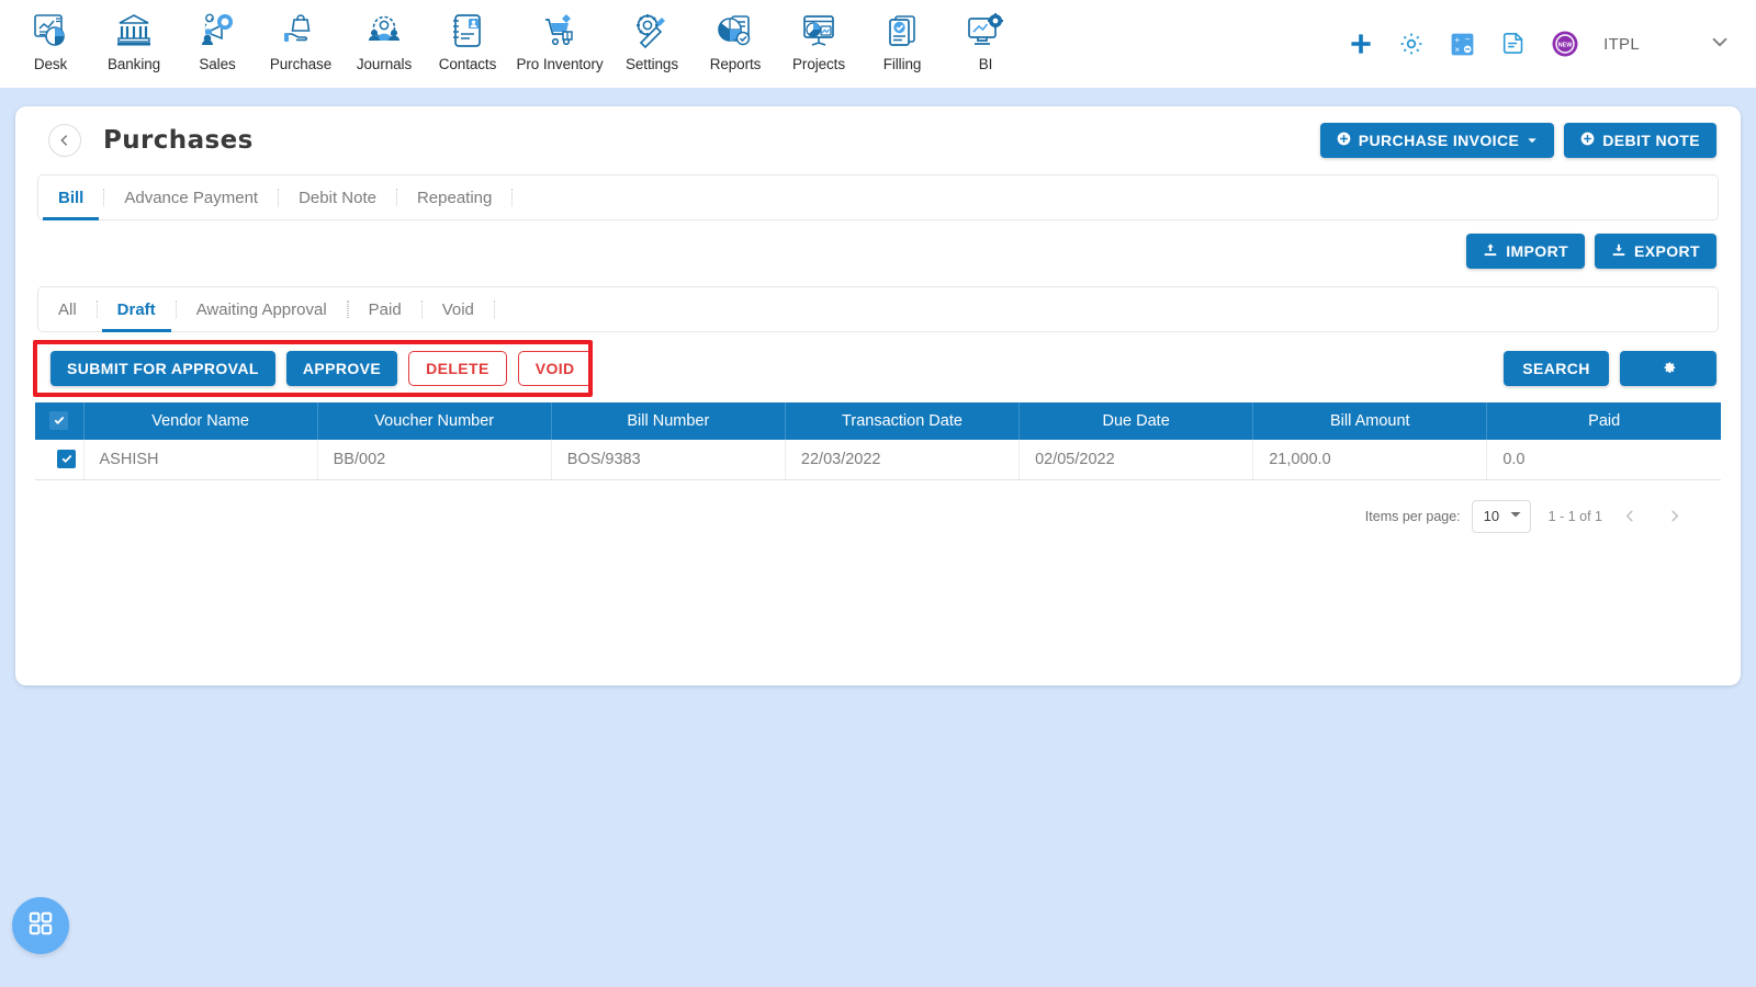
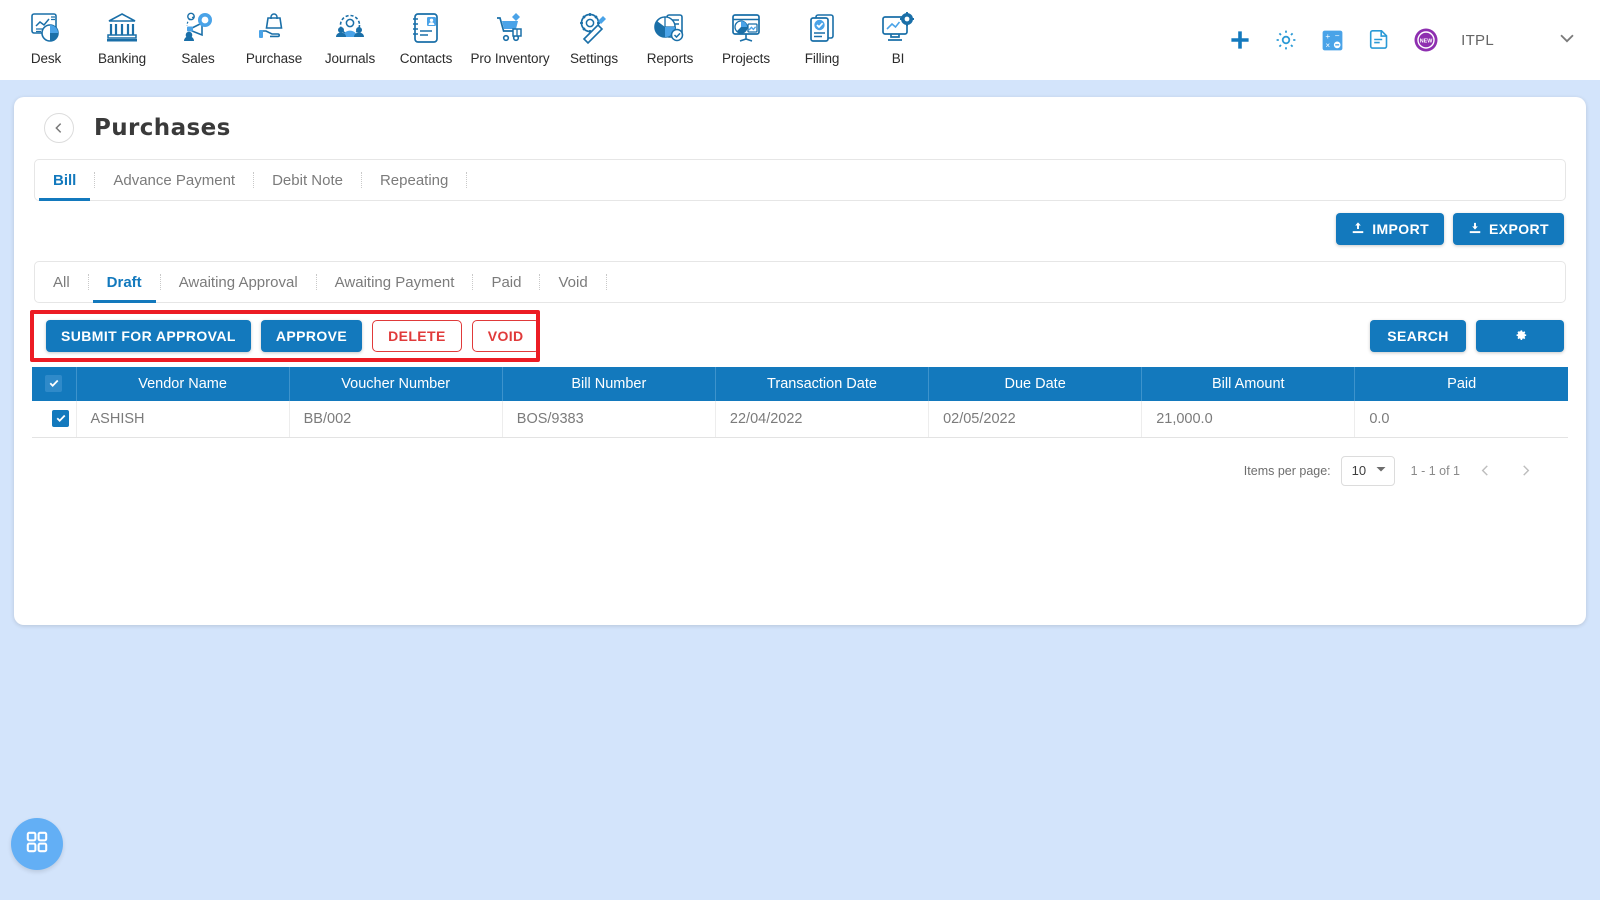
  Desk
  Banking
  Sales
  Purchase
  Journals
  Contacts
  Pro Inventory
  Settings
  Reports
  Projects
  Filling
  BI
  +
  −
  ×
  ITPL
  Purchases
- PURCHASE INVOICE
- DEBIT NOTE
  Bill
  Advance Payment
  Debit Note
  Repeating
  IMPORT
  EXPORT
  All
  Draft
  Awaiting Approval
+ Awaiting Payment
  Paid
  Void
  SUBMIT FOR APPROVAL
  APPROVE
  DELETE
  VOID
  SEARCH
  	Vendor Name	Voucher Number	Bill Number	Transaction Date	Due Date	Bill Amount	Paid
- 	ASHISH	BB/002	BOS/9383	22/03/2022	02/05/2022	21,000.0	0.0
+ 	ASHISH	BB/002	BOS/9383	22/04/2022	02/05/2022	21,000.0	0.0
  Items per page:
  10
  1 - 1 of 1
